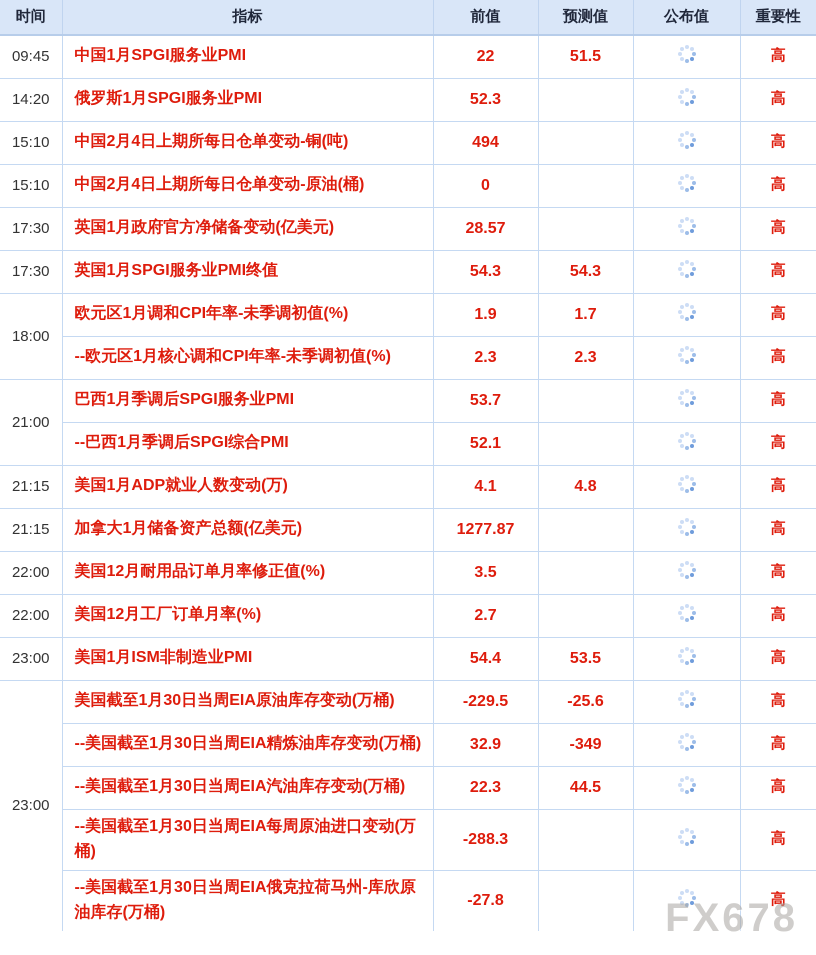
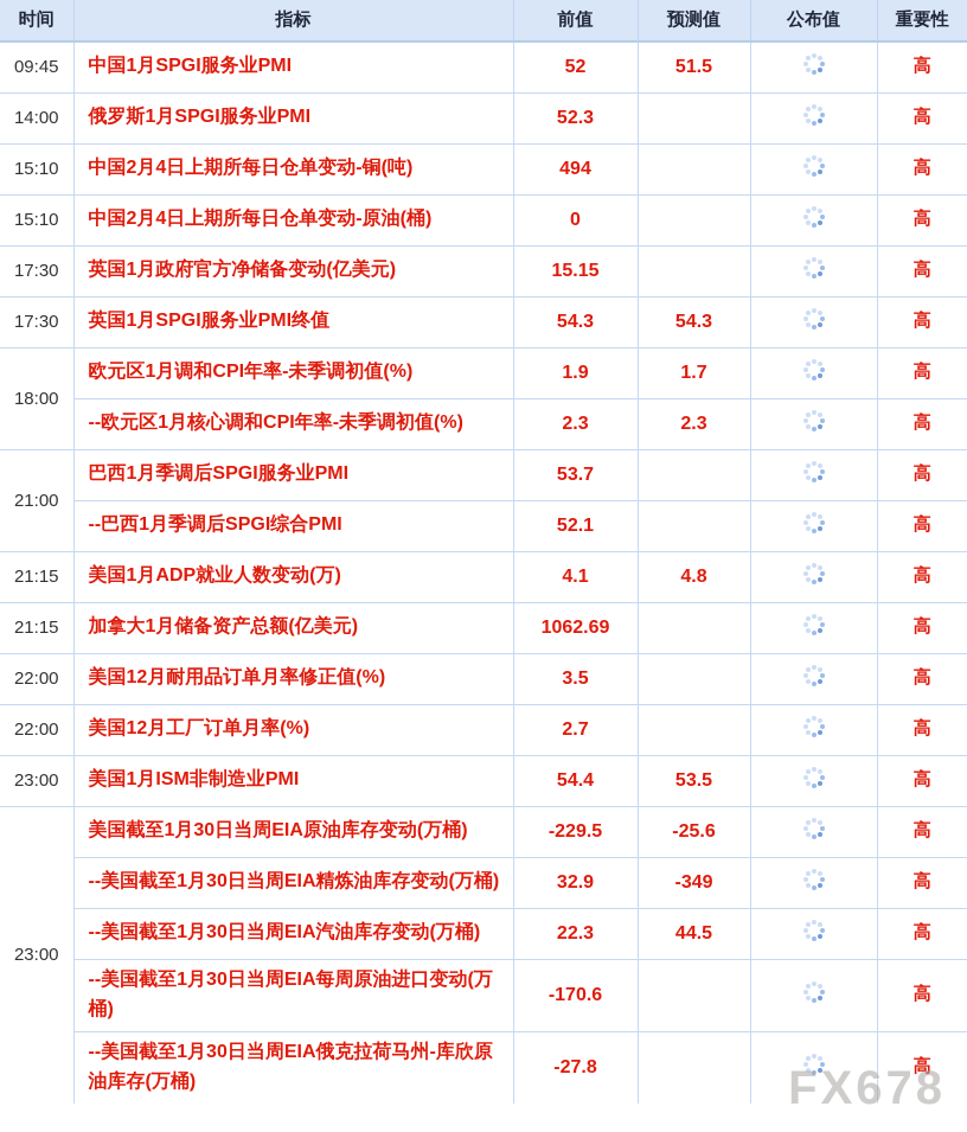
  时间	指标	前值	预测值	公布值	重要性
- 09:45	中国1月SPGI服务业PMI	22	51.5		高
+ 09:45	中国1月SPGI服务业PMI	52	51.5		高
- 14:20	俄罗斯1月SPGI服务业PMI	52.3			高
+ 14:00	俄罗斯1月SPGI服务业PMI	52.3			高
  15:10	中国2月4日上期所每日仓单变动-铜(吨)	494			高
  15:10	中国2月4日上期所每日仓单变动-原油(桶)	0			高
- 17:30	英国1月政府官方净储备变动(亿美元)	28.57			高
+ 17:30	英国1月政府官方净储备变动(亿美元)	15.15			高
  17:30	英国1月SPGI服务业PMI终值	54.3	54.3		高
  18:00	欧元区1月调和CPI年率-未季调初值(%)	1.9	1.7		高
  --欧元区1月核心调和CPI年率-未季调初值(%)	2.3	2.3		高
  21:00	巴西1月季调后SPGI服务业PMI	53.7			高
  --巴西1月季调后SPGI综合PMI	52.1			高
  21:15	美国1月ADP就业人数变动(万)	4.1	4.8		高
- 21:15	加拿大1月储备资产总额(亿美元)	1277.87			高
+ 21:15	加拿大1月储备资产总额(亿美元)	1062.69			高
  22:00	美国12月耐用品订单月率修正值(%)	3.5			高
  22:00	美国12月工厂订单月率(%)	2.7			高
  23:00	美国1月ISM非制造业PMI	54.4	53.5		高
  23:00	美国截至1月30日当周EIA原油库存变动(万桶)	-229.5	-25.6		高
  --美国截至1月30日当周EIA精炼油库存变动(万桶)	32.9	-349		高
  --美国截至1月30日当周EIA汽油库存变动(万桶)	22.3	44.5		高
- --美国截至1月30日当周EIA每周原油进口变动(万桶)	-288.3			高
+ --美国截至1月30日当周EIA每周原油进口变动(万桶)	-170.6			高
  --美国截至1月30日当周EIA俄克拉荷马州-库欣原油库存(万桶)	-27.8			高
  FX678
